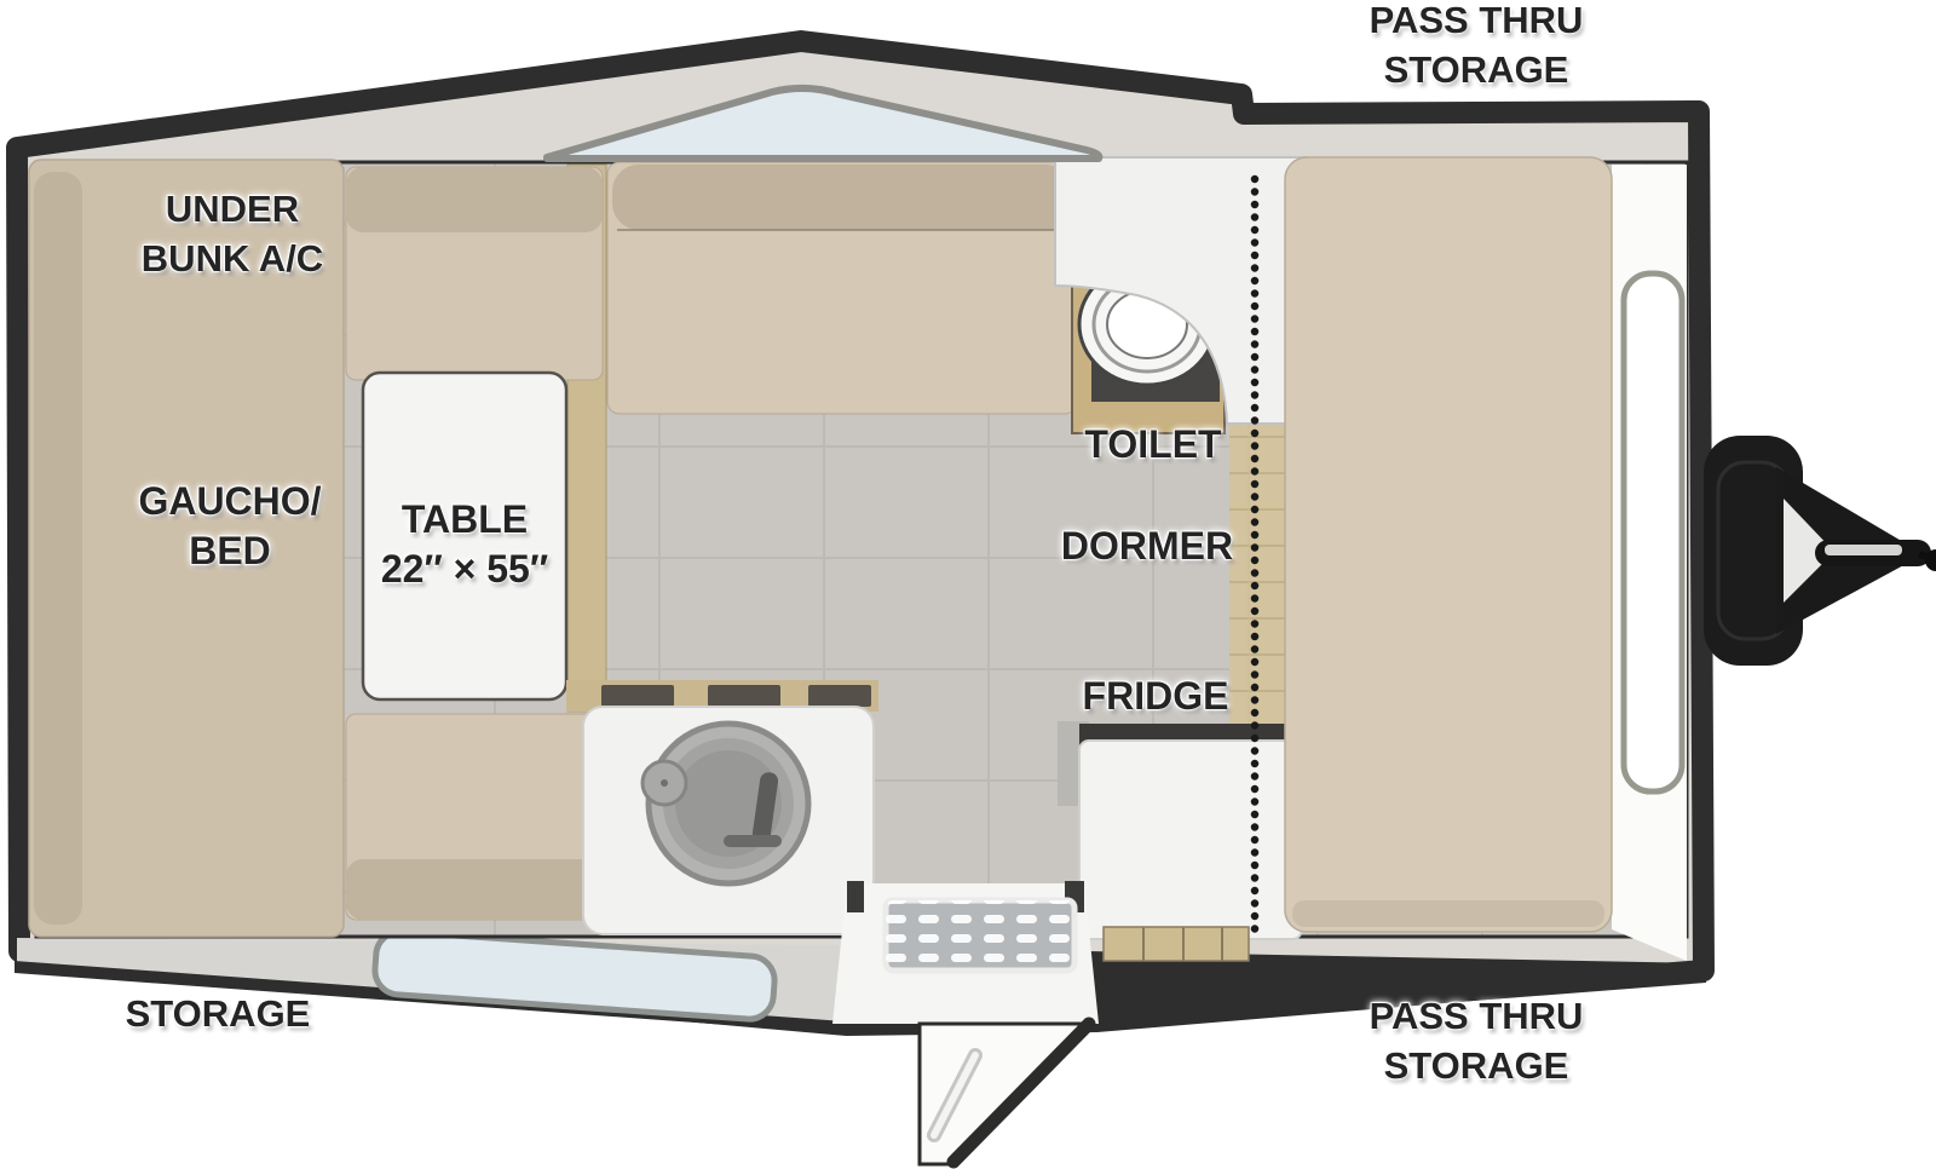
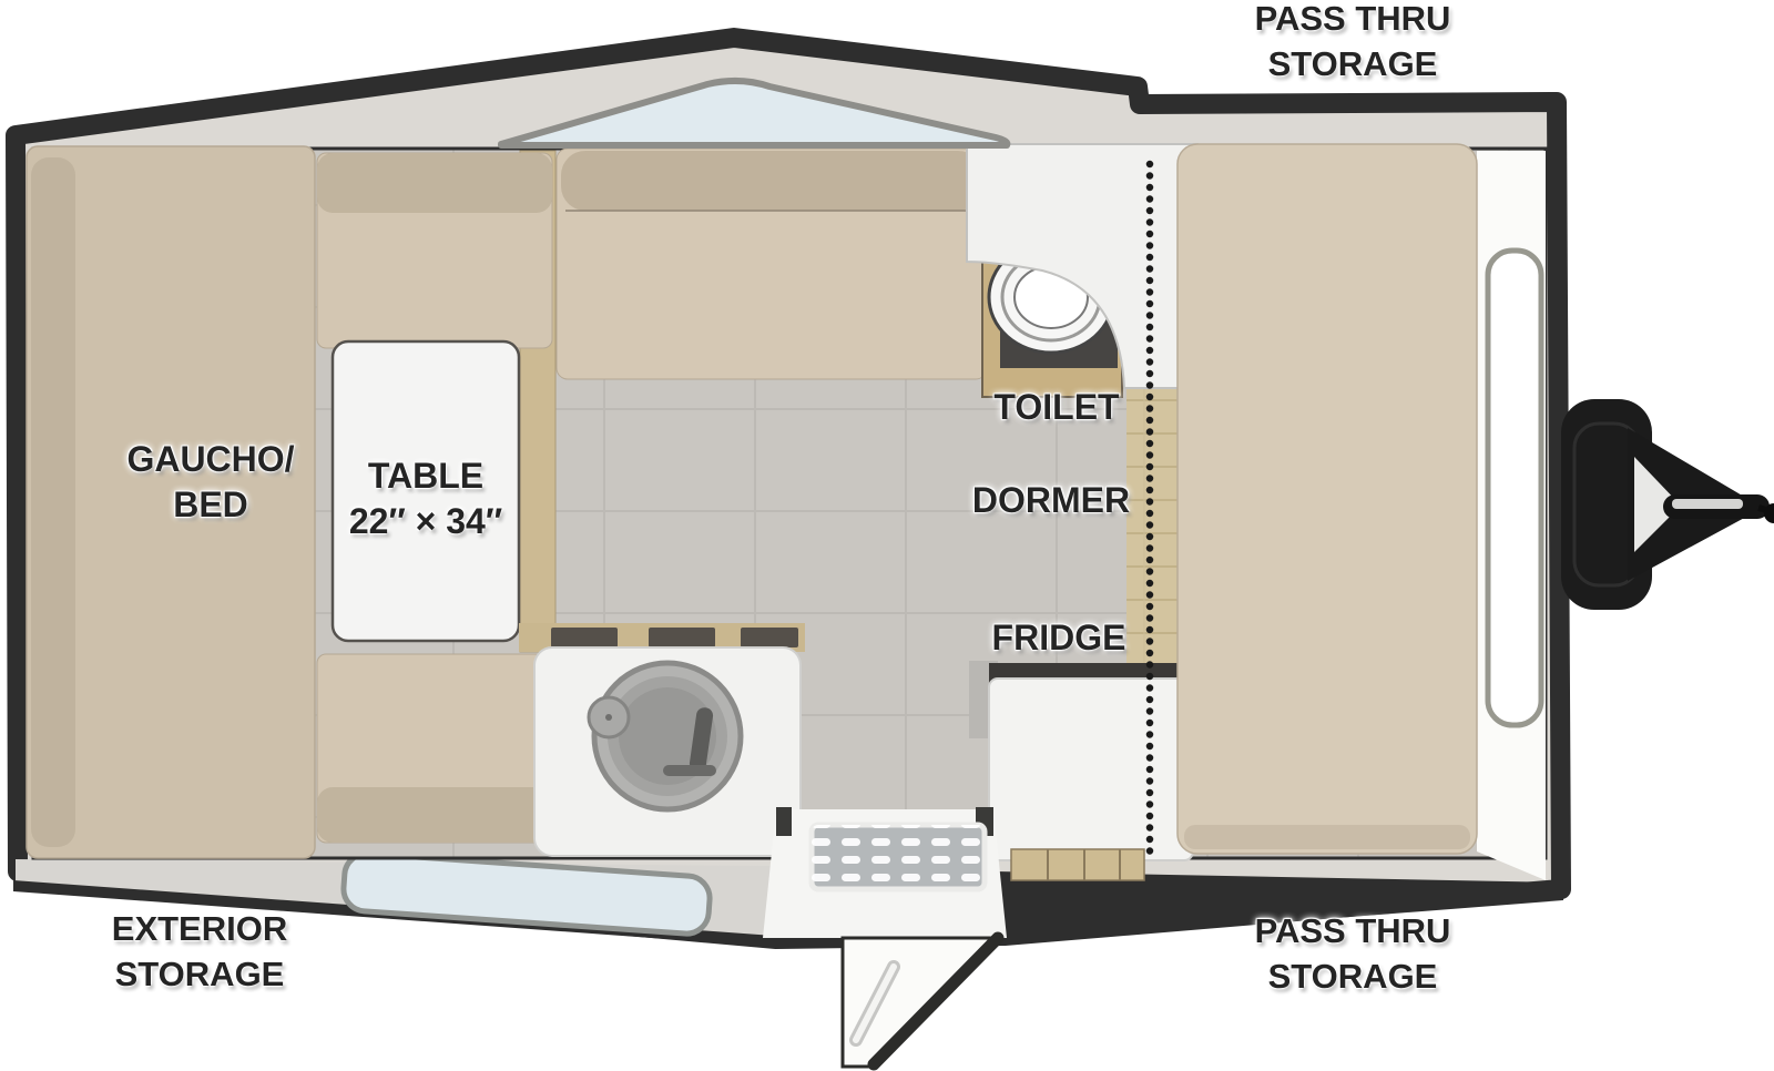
  PASS THRU
  STORAGE
- UNDER
- BUNK A/C
  GAUCHO/
  BED
  TABLE
- 22″ × 55″
+ 22″ × 34″
  TOILET
  DORMER
  FRIDGE
+ EXTERIOR
  STORAGE
  PASS THRU
  STORAGE
